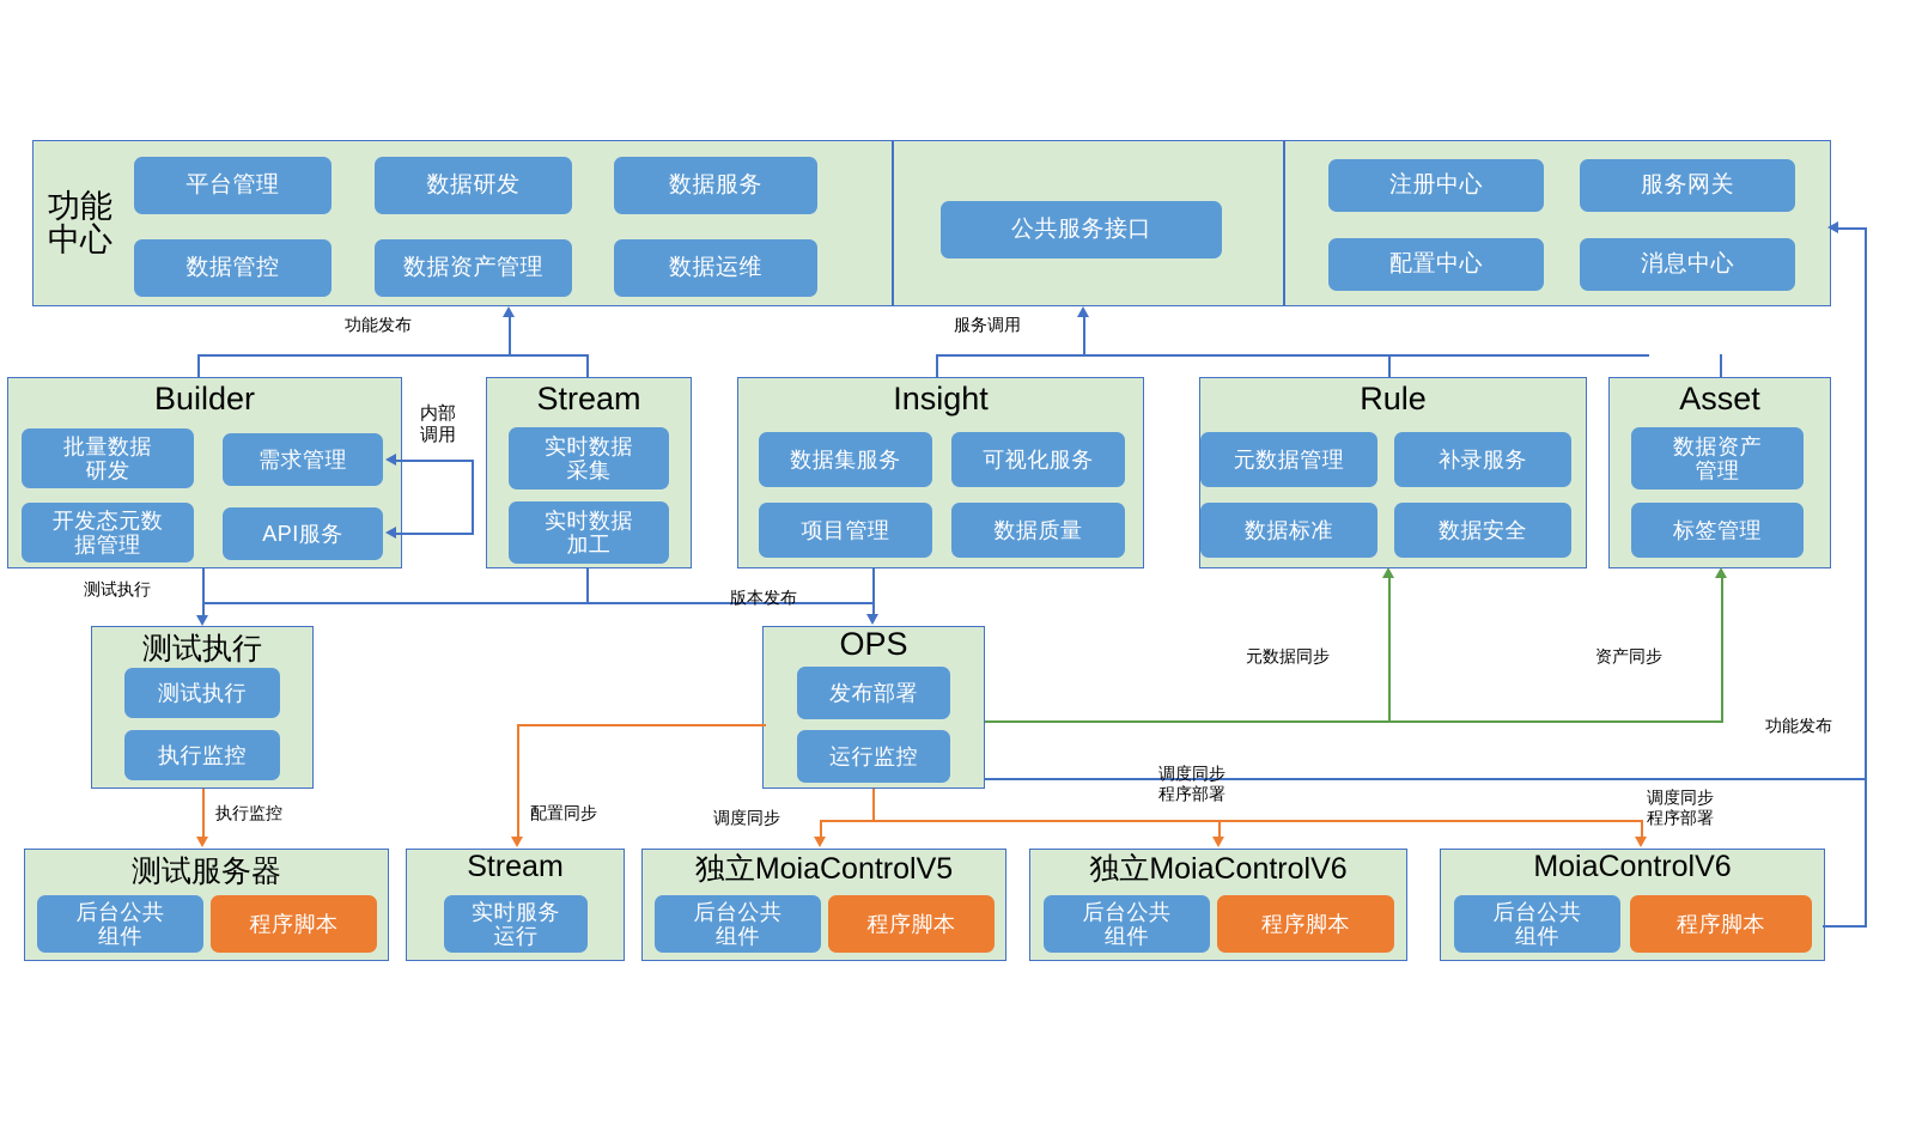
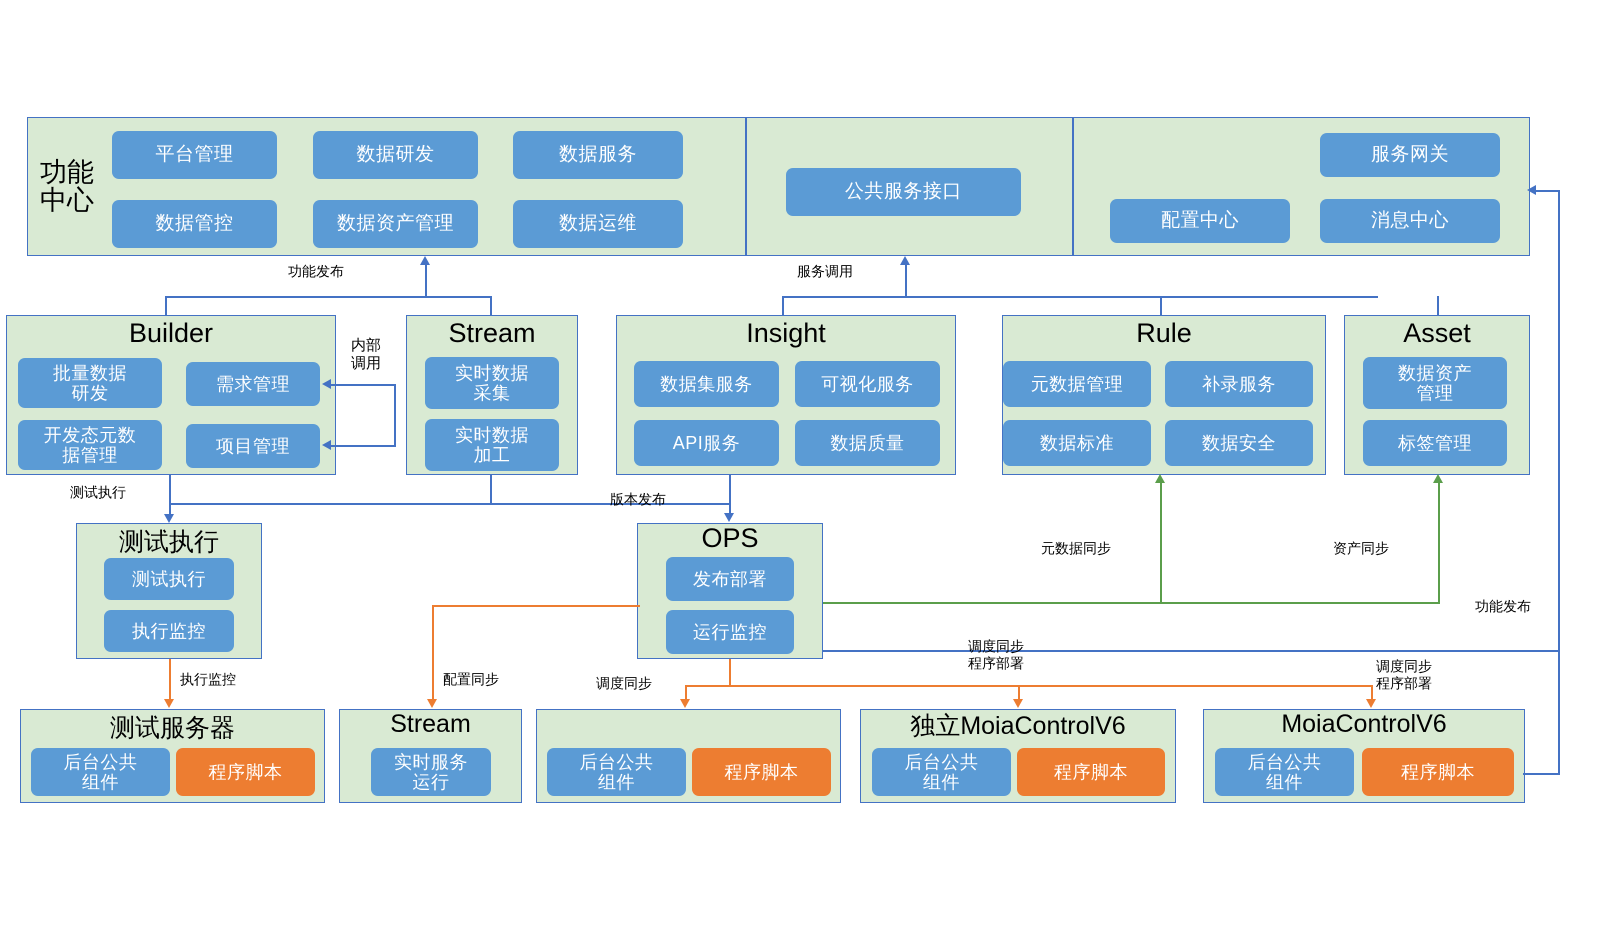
  功能中心
  平台管理
  数据研发
  数据服务
  数据管控
  数据资产管理
  数据运维
  公共服务接口
- 注册中心
  服务网关
  配置中心
  消息中心
  Builder
  批量数据
  研发
  需求管理
  开发态元数
  据管理
- API服务
+ 项目管理
  Stream
  实时数据
  采集
  实时数据
  加工
  Insight
  数据集服务
  可视化服务
- 项目管理
+ API服务
  数据质量
  Rule
  元数据管理
  补录服务
  数据标准
  数据安全
  Asset
  数据资产
  管理
  标签管理
  测试执行
  测试执行
  执行监控
  OPS
  发布部署
  运行监控
  测试服务器
  后台公共
  组件
  程序脚本
  Stream
  实时服务
  运行
- 独立MoiaControlV5
  后台公共
  组件
  程序脚本
  独立MoiaControlV6
  后台公共
  组件
  程序脚本
  MoiaControlV6
  后台公共
  组件
  程序脚本
  功能发布
  服务调用
  内部
  调用
  测试执行
  版本发布
  元数据同步
  资产同步
  功能发布
  执行监控
  配置同步
  调度同步
  调度同步
  程序部署
  调度同步
  程序部署
